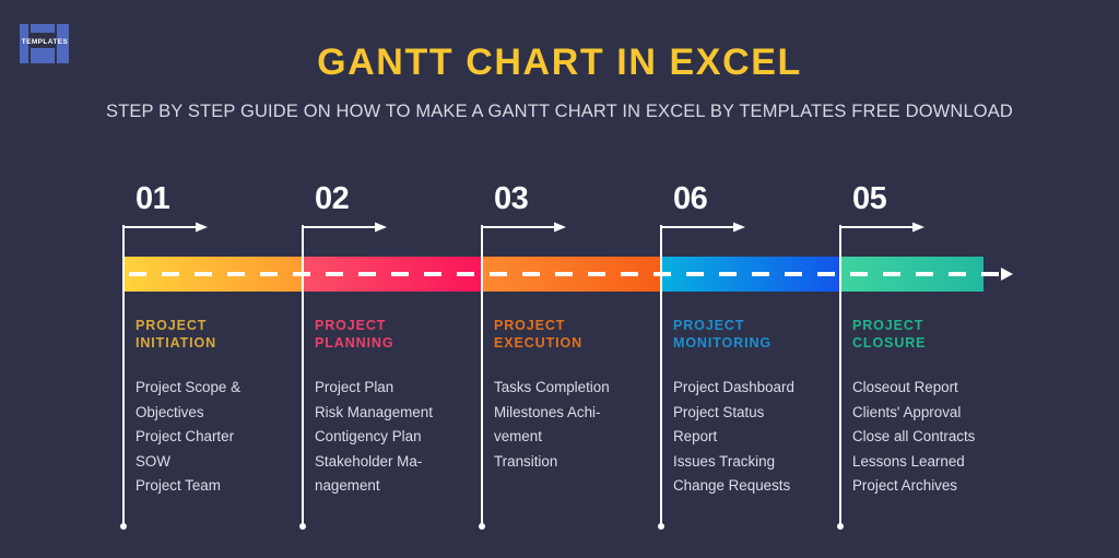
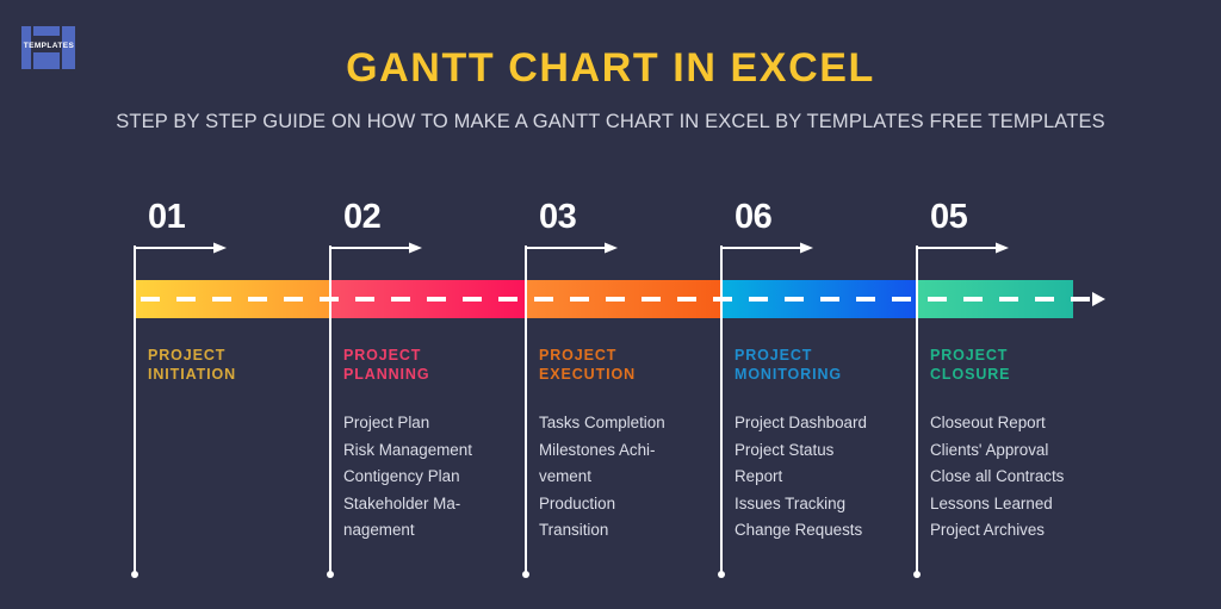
  GANTT CHART IN EXCEL
- STEP BY STEP GUIDE ON HOW TO MAKE A GANTT CHART IN EXCEL BY TEMPLATES FREE DOWNLOAD
+ STEP BY STEP GUIDE ON HOW TO MAKE A GANTT CHART IN EXCEL BY TEMPLATES FREE TEMPLATES
  01
  PROJECT
  INITIATION
- Project Scope &
- Objectives
- Project Charter
- SOW
- Project Team
  02
  PROJECT
  PLANNING
  Project Plan
  Risk Management
  Contigency Plan
  Stakeholder Ma-
  nagement
  03
  PROJECT
  EXECUTION
  Tasks Completion
  Milestones Achi-
  vement
+ Production
  Transition
  06
  PROJECT
  MONITORING
  Project Dashboard
  Project Status
  Report
  Issues Tracking
  Change Requests
  05
  PROJECT
  CLOSURE
  Closeout Report
  Clients' Approval
  Close all Contracts
  Lessons Learned
  Project Archives
